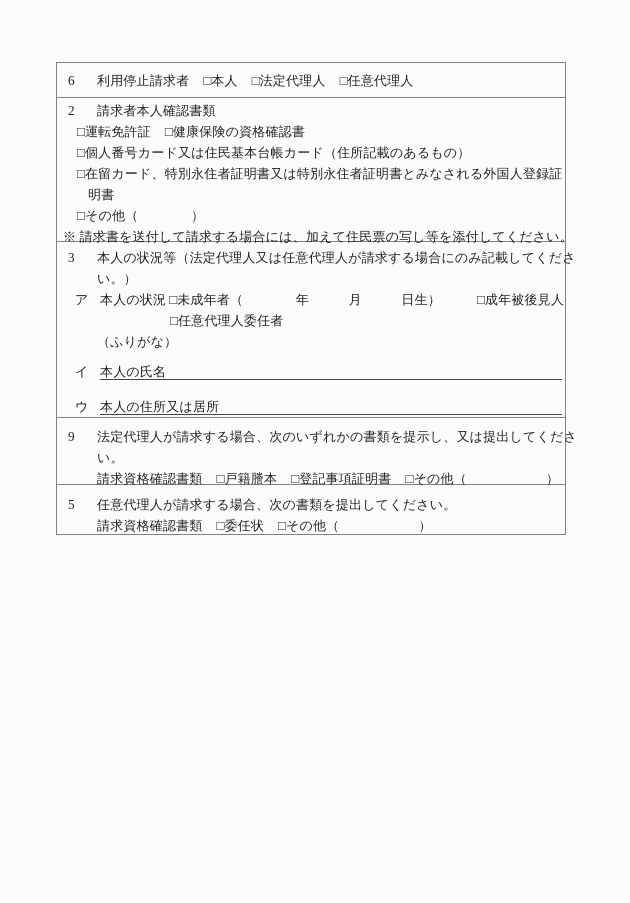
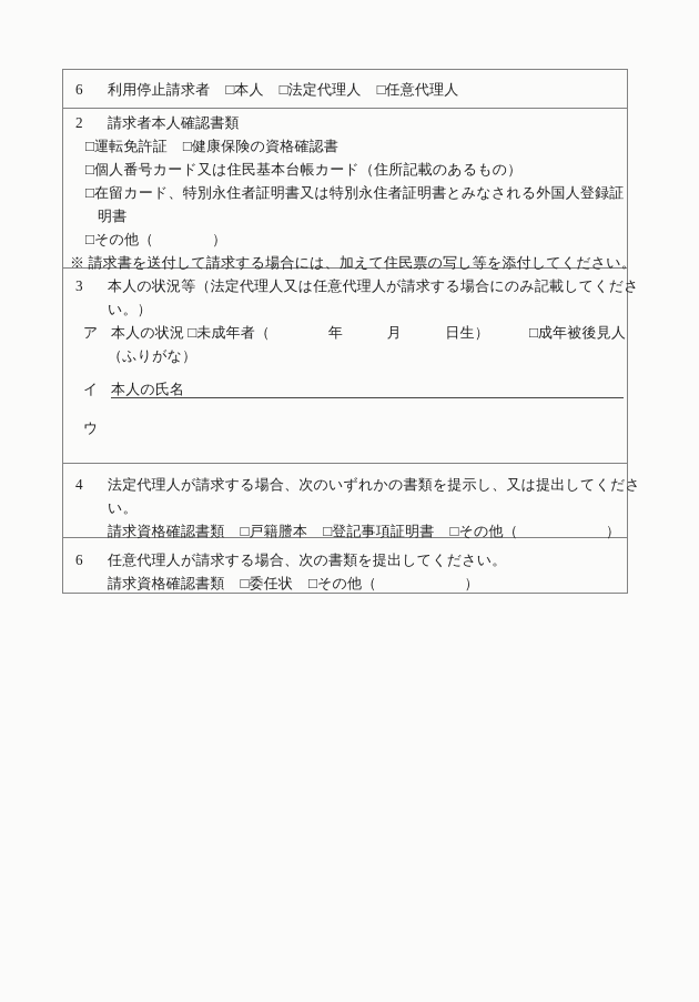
  6 利用停止請求者 □本人 □法定代理人 □任意代理人
  2 請求者本人確認書類
  □運転免許証 □健康保険の資格確認書
  □個人番号カード又は住民基本台帳カード（住所記載のあるもの）
  □在留カード、特別永住者証明書又は特別永住者証明書とみなされる外国人登録証
  明書
  □その他（ ）
  ※ 請求書を送付して請求する場合には、加えて住民票の写し等を添付してください。
  3 本人の状況等（法定代理人又は任意代理人が請求する場合にのみ記載してくださ
  い。）
  ア 本人の状況 □未成年者（ 年 月 日生） □成年被後見人
- □任意代理人委任者
  （ふりがな）
  イ
  本人の氏名
  ウ
- 本人の住所又は居所
- 9 法定代理人が請求する場合、次のいずれかの書類を提示し、又は提出してくださ
+ 4 法定代理人が請求する場合、次のいずれかの書類を提示し、又は提出してくださ
  い。
  請求資格確認書類 □戸籍謄本 □登記事項証明書 □その他（ ）
- 5 任意代理人が請求する場合、次の書類を提出してください。
+ 6 任意代理人が請求する場合、次の書類を提出してください。
  請求資格確認書類 □委任状 □その他（ ）
